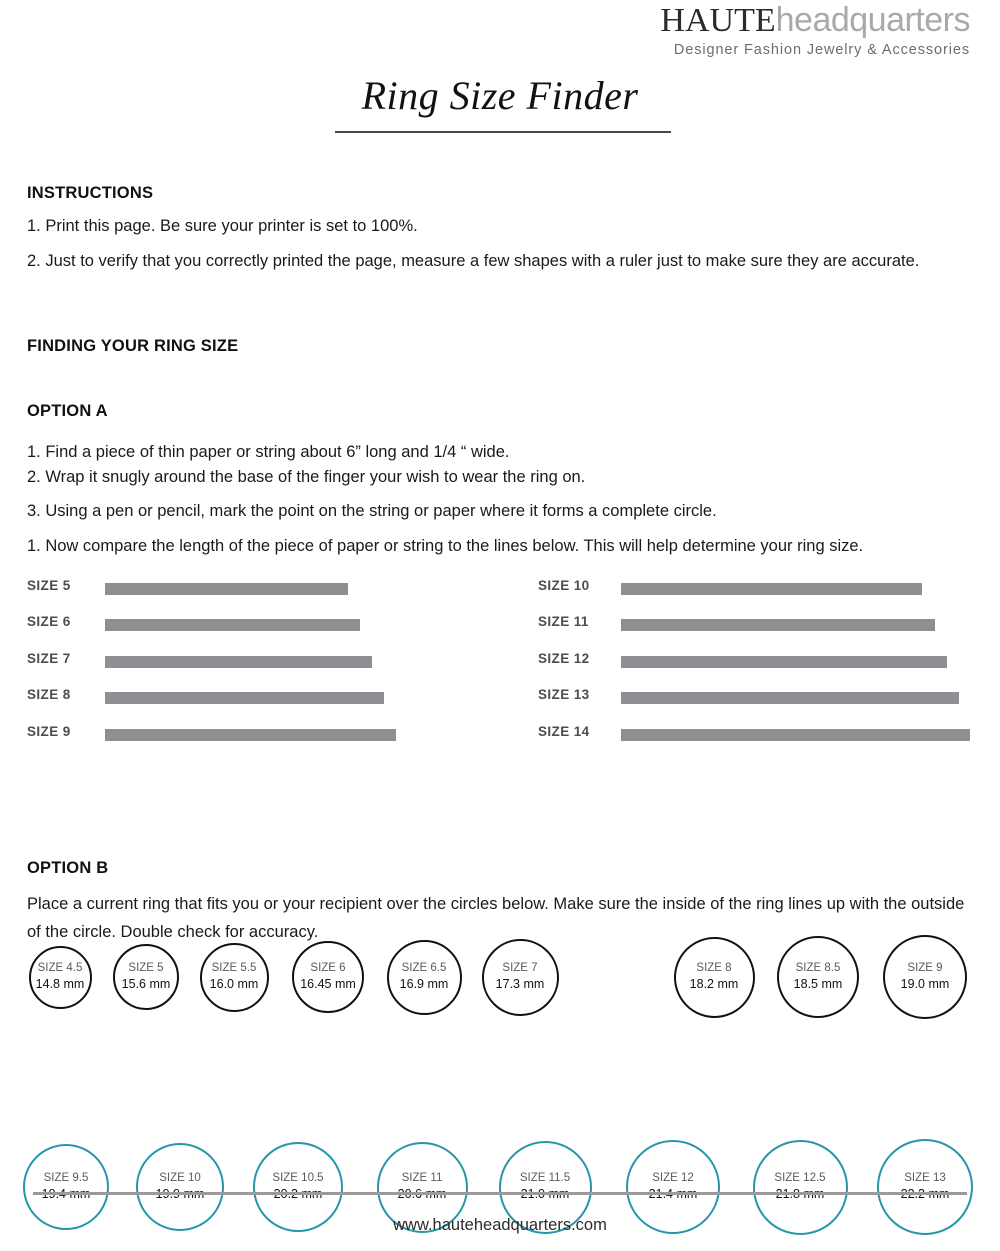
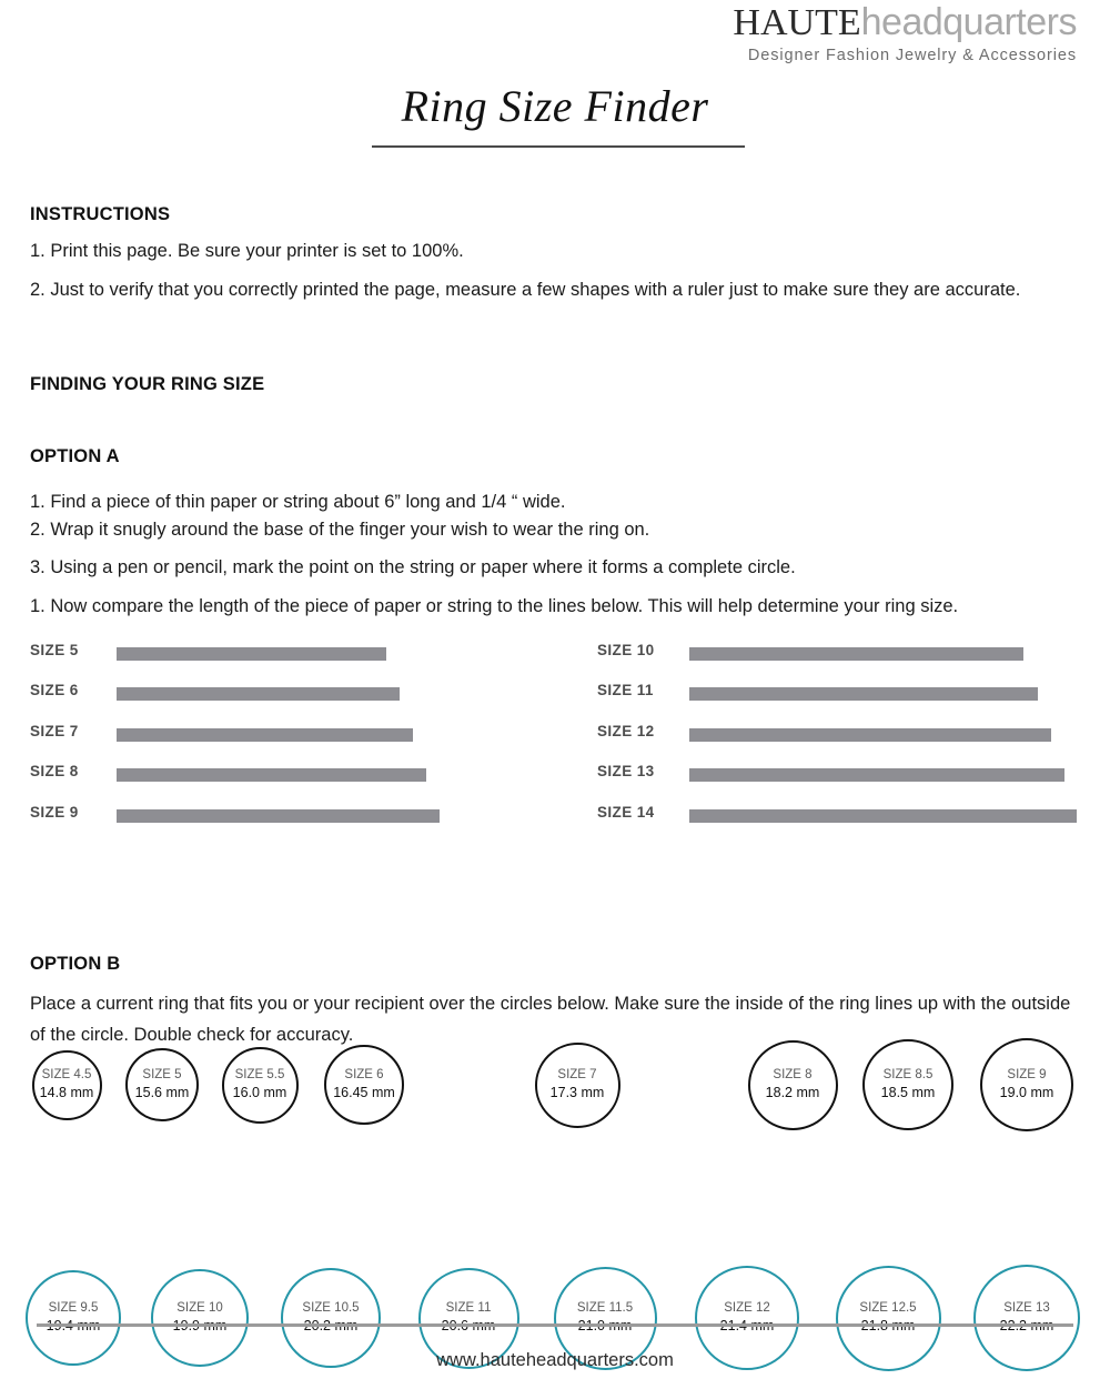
  HAUTEheadquarters
  Designer Fashion Jewelry & Accessories
  Ring Size Finder
  INSTRUCTIONS
  1. Print this page. Be sure your printer is set to 100%.
  2. Just to verify that you correctly printed the page, measure a few shapes with a ruler just to make sure they are accurate.
  FINDING YOUR RING SIZE
  OPTION A
  1. Find a piece of thin paper or string about 6” long and 1/4 “ wide.
  2. Wrap it snugly around the base of the finger your wish to wear the ring on.
  3. Using a pen or pencil, mark the point on the string or paper where it forms a complete circle.
  1. Now compare the length of the piece of paper or string to the lines below. This will help determine your ring size.
  SIZE 5
  SIZE 6
  SIZE 7
  SIZE 8
  SIZE 9
  SIZE 10
  SIZE 11
  SIZE 12
  SIZE 13
  SIZE 14
  OPTION B
  Place a current ring that fits you or your recipient over the circles below. Make sure the inside of the ring lines up with the outside of the circle. Double check for accuracy.
  SIZE 4.5
  14.8 mm
  SIZE 5
  15.6 mm
  SIZE 5.5
  16.0 mm
  SIZE 6
  16.45 mm
- SIZE 6.5
- 16.9 mm
  SIZE 7
  17.3 mm
  SIZE 8
  18.2 mm
  SIZE 8.5
  18.5 mm
  SIZE 9
  19.0 mm
  SIZE 9.5
  SIZE 10
  SIZE 10.5
  SIZE 11
  SIZE 11.5
  SIZE 12
  SIZE 12.5
  SIZE 13
  www.hauteheadquarters.com
